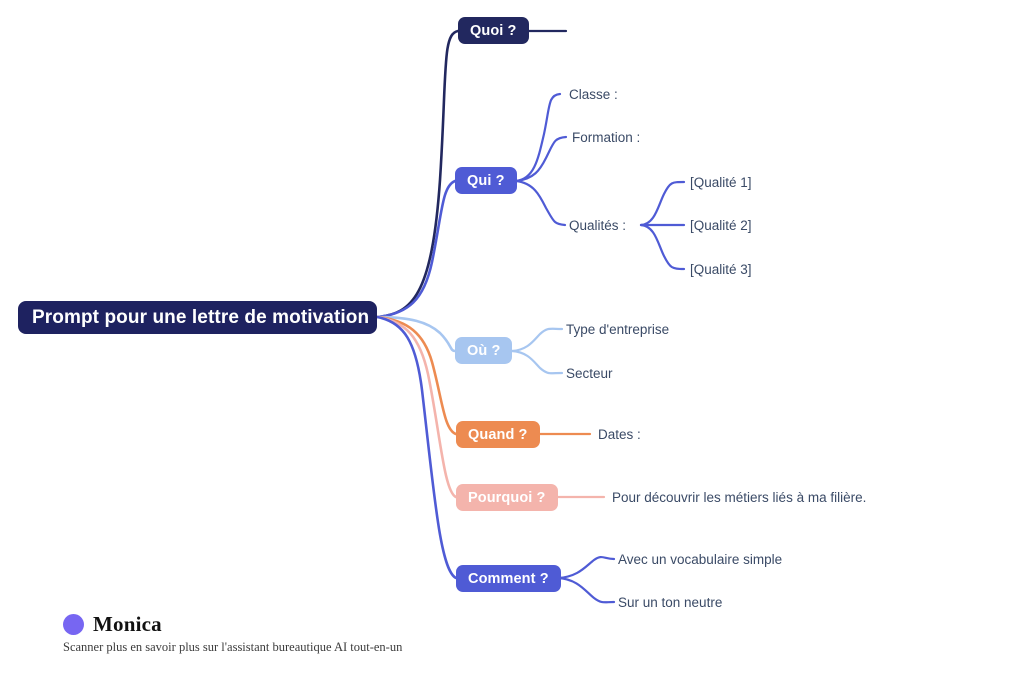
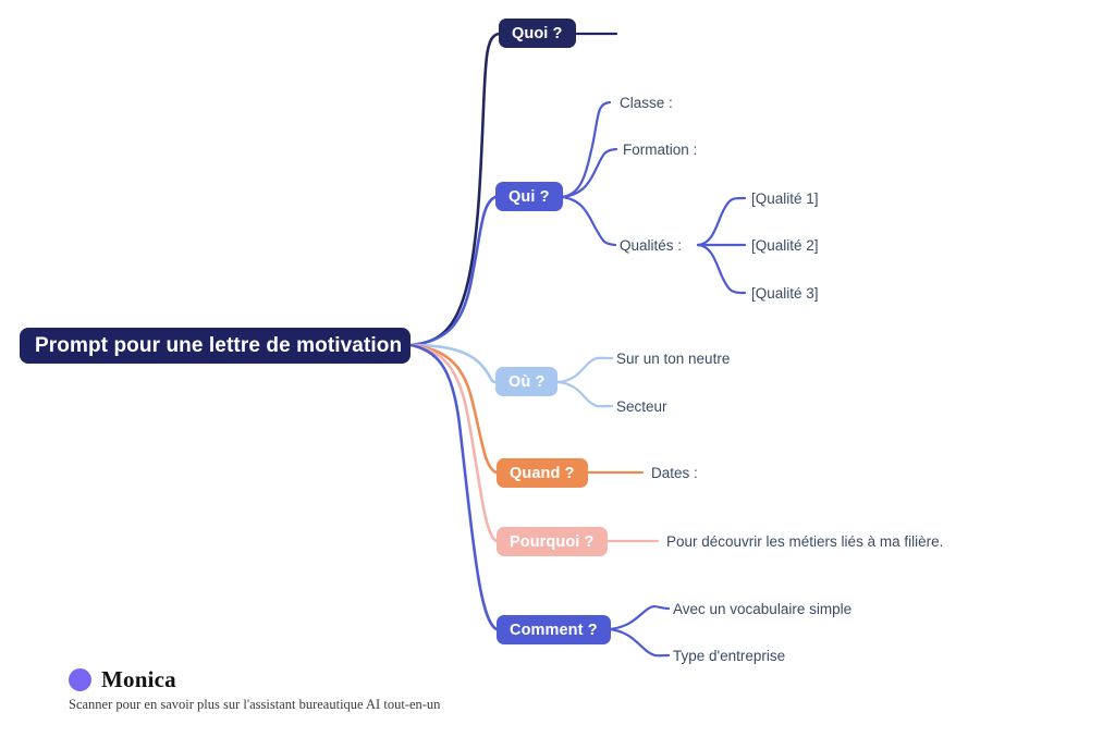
  Prompt pour une lettre de motivation
  Quoi ?
  Qui ?
  Où ?
  Quand ?
  Pourquoi ?
  Comment ?
  Classe :
  Formation :
  Qualités :
  [Qualité 1]
  [Qualité 2]
  [Qualité 3]
- Type d'entreprise
+ Sur un ton neutre
  Secteur
  Dates :
  Pour découvrir les métiers liés à ma filière.
  Avec un vocabulaire simple
- Sur un ton neutre
+ Type d'entreprise
  Monica
- Scanner plus en savoir plus sur l'assistant bureautique AI tout-en-un
+ Scanner pour en savoir plus sur l'assistant bureautique AI tout-en-un
